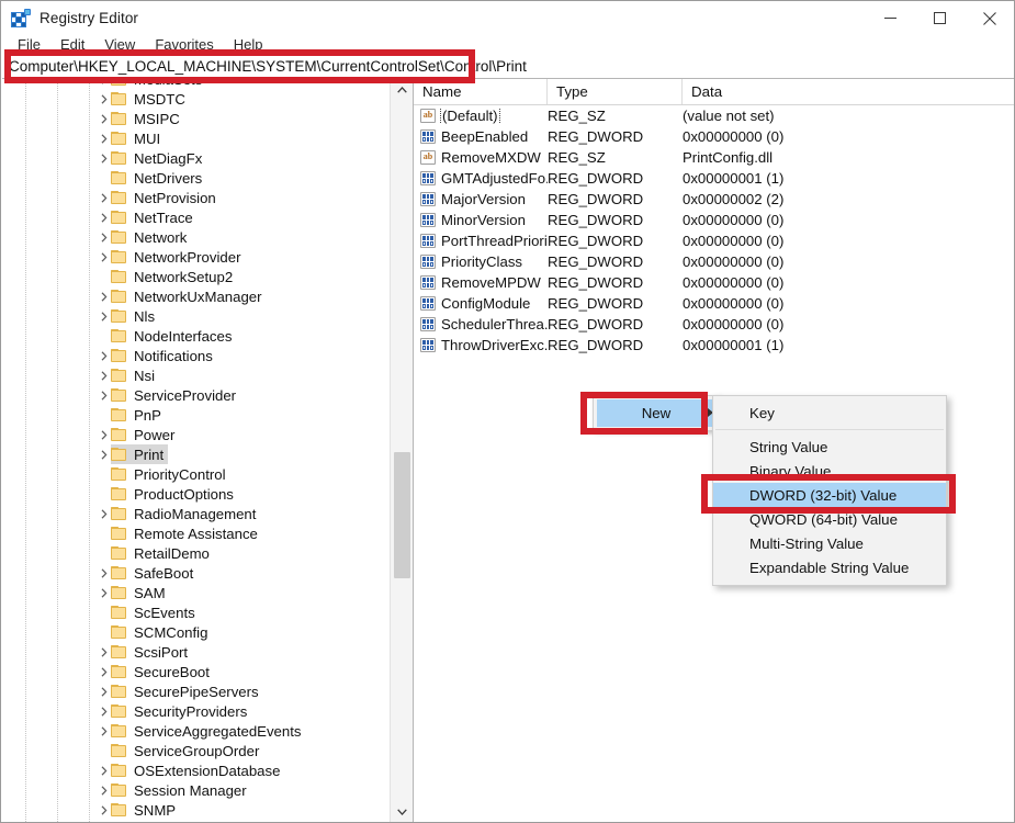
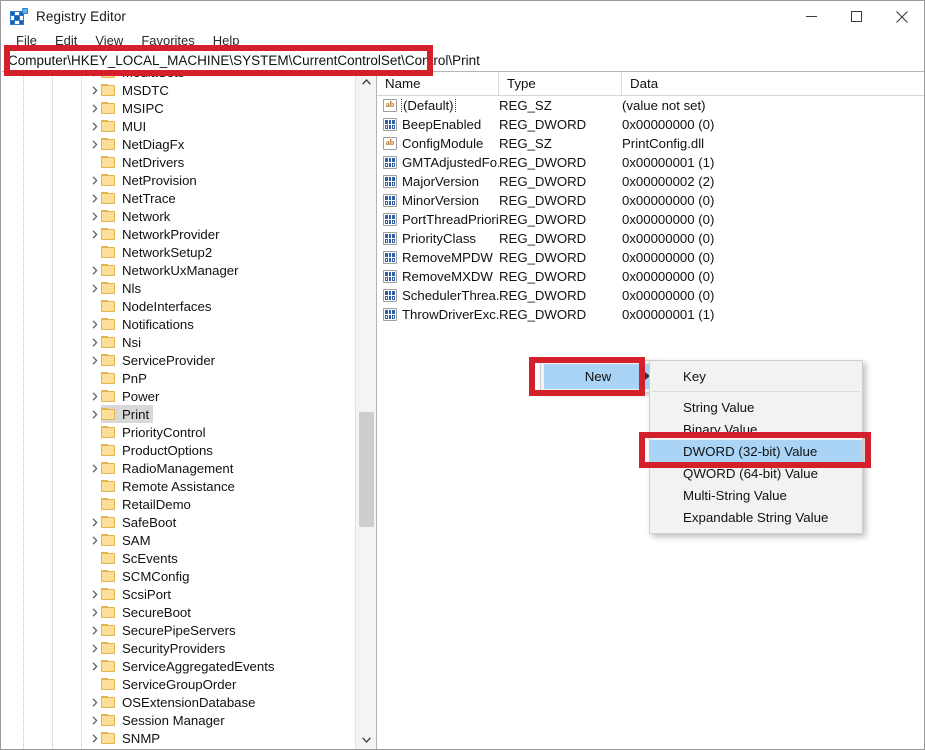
  Registry Editor
  File
  Edit
  View
  Favorites
  Help
  Computer\HKEY_LOCAL_MACHINE\SYSTEM\CurrentControlSet\Control\Print
  MediaSets
  MSDTC
  MSIPC
  MUI
  NetDiagFx
  NetDrivers
  NetProvision
  NetTrace
  Network
  NetworkProvider
  NetworkSetup2
  NetworkUxManager
  Nls
  NodeInterfaces
  Notifications
  Nsi
  ServiceProvider
  PnP
  Power
  Print
  PriorityControl
  ProductOptions
  RadioManagement
  Remote Assistance
  RetailDemo
  SafeBoot
  SAM
  ScEvents
  SCMConfig
  ScsiPort
  SecureBoot
  SecurePipeServers
  SecurityProviders
  ServiceAggregatedEvents
  ServiceGroupOrder
  OSExtensionDatabase
  Session Manager
  SNMP
  Name
  Type
  Data
  (Default)
  REG_SZ
  (value not set)
  BeepEnabled
  REG_DWORD
  0x00000000 (0)
- RemoveMXDW
+ ConfigModule
  REG_SZ
  PrintConfig.dll
  GMTAdjustedFo.
  REG_DWORD
  0x00000001 (1)
  MajorVersion
  REG_DWORD
  0x00000002 (2)
  MinorVersion
  REG_DWORD
  0x00000000 (0)
  PortThreadPriori
  REG_DWORD
  0x00000000 (0)
  PriorityClass
  REG_DWORD
  0x00000000 (0)
  RemoveMPDW
  REG_DWORD
  0x00000000 (0)
- ConfigModule
+ RemoveMXDW
  REG_DWORD
  0x00000000 (0)
  SchedulerThrea.
  REG_DWORD
  0x00000000 (0)
  ThrowDriverExc.
  REG_DWORD
  0x00000001 (1)
  New
  Key
  String Value
  Binary Value
  DWORD (32-bit) Value
  QWORD (64-bit) Value
  Multi-String Value
  Expandable String Value
